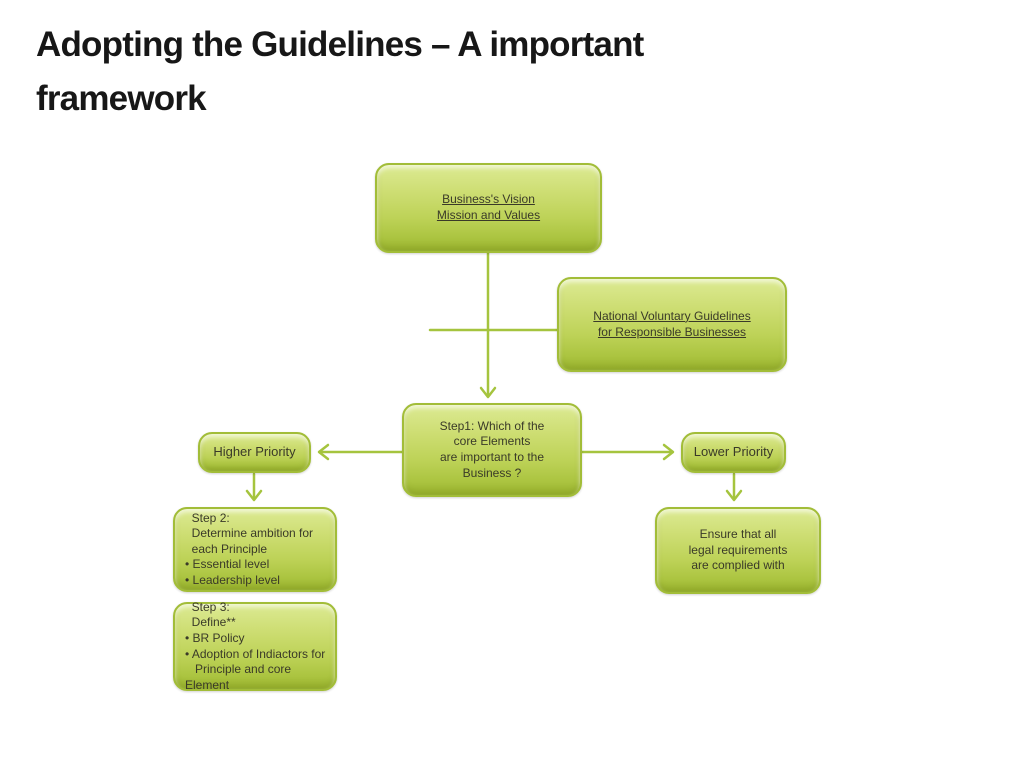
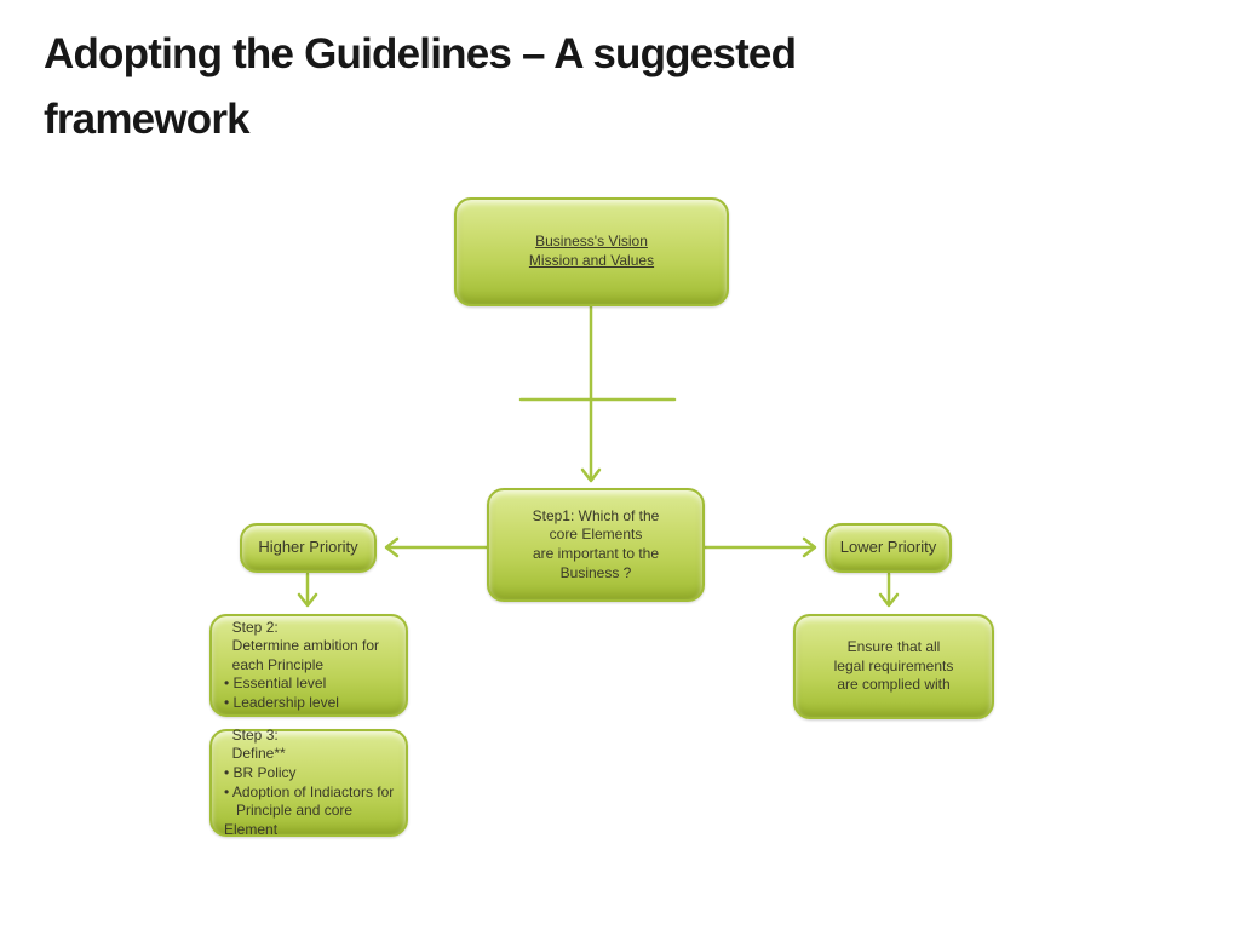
- Adopting the Guidelines – A important framework
+ Adopting the Guidelines – A suggested framework
  Business's Vision
  Mission and Values
- National Voluntary Guidelines
- for Responsible Businesses
  Step1: Which of the
  core Elements
  are important to the
  Business ?
  Higher Priority
  Lower Priority
  Step 2:
  Determine ambition for
  each Principle
  • Essential level
  • Leadership level
  Step 3:
  Define**
  • BR Policy
  • Adoption of Indiactors for
  Principle and core Element
  Ensure that all
  legal requirements
  are complied with
